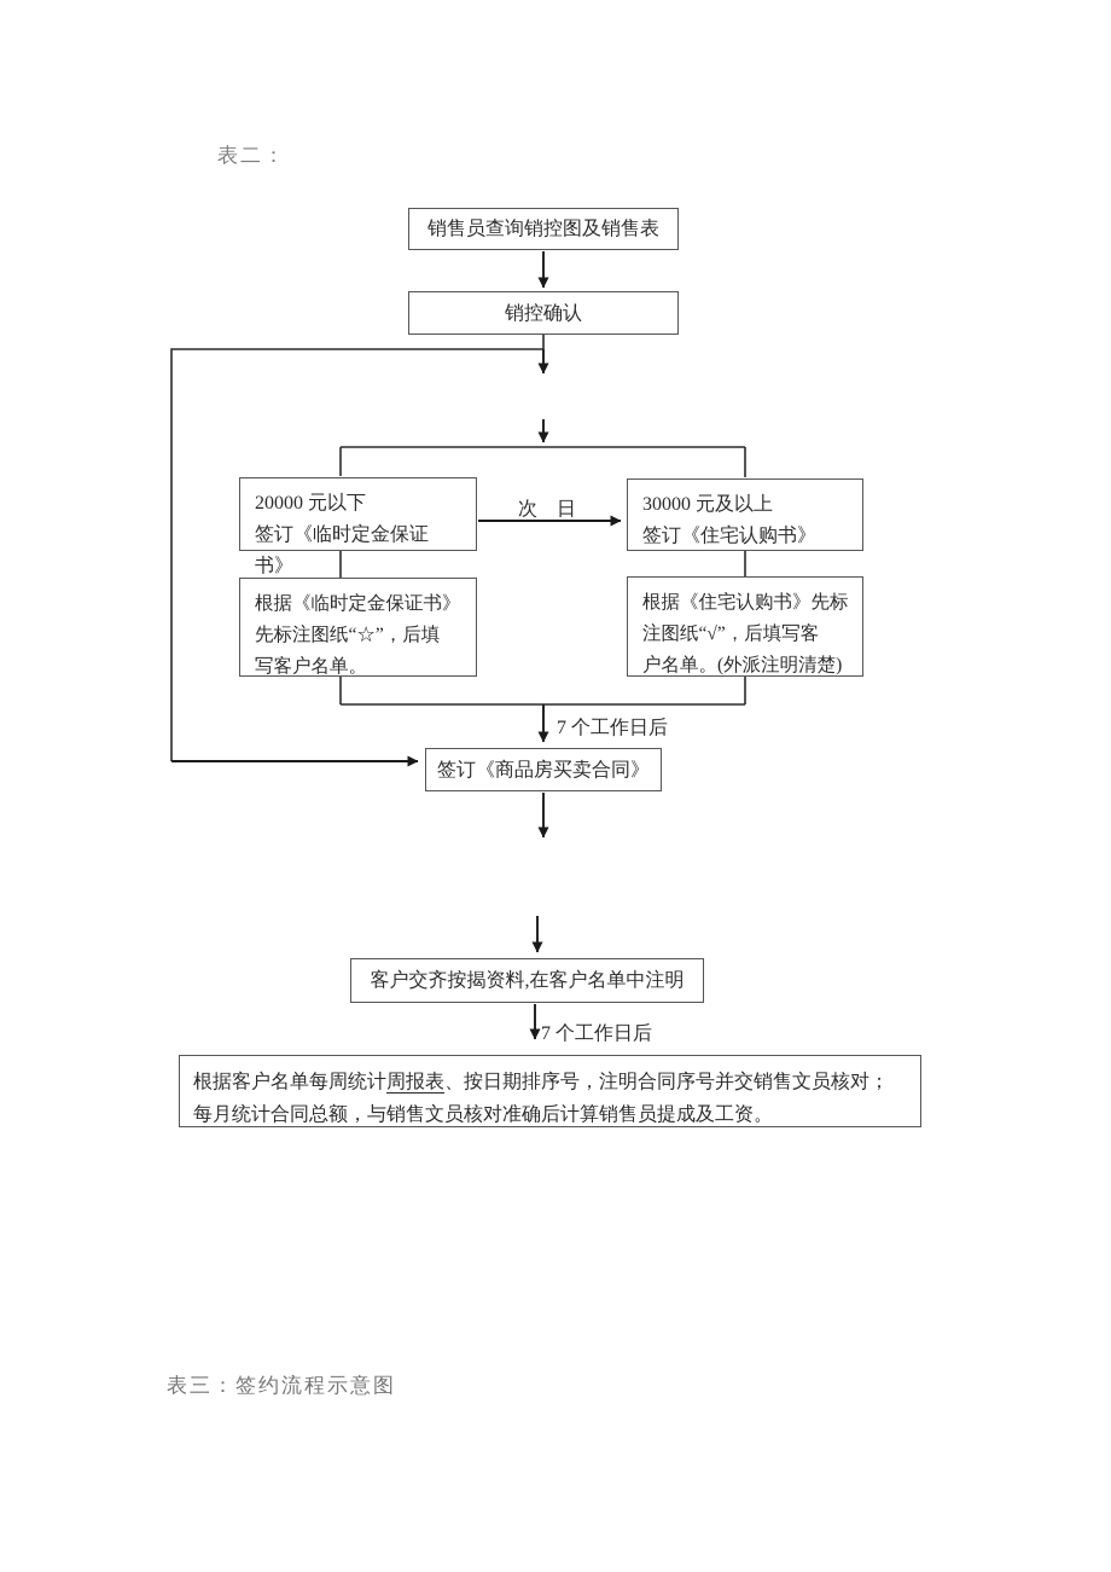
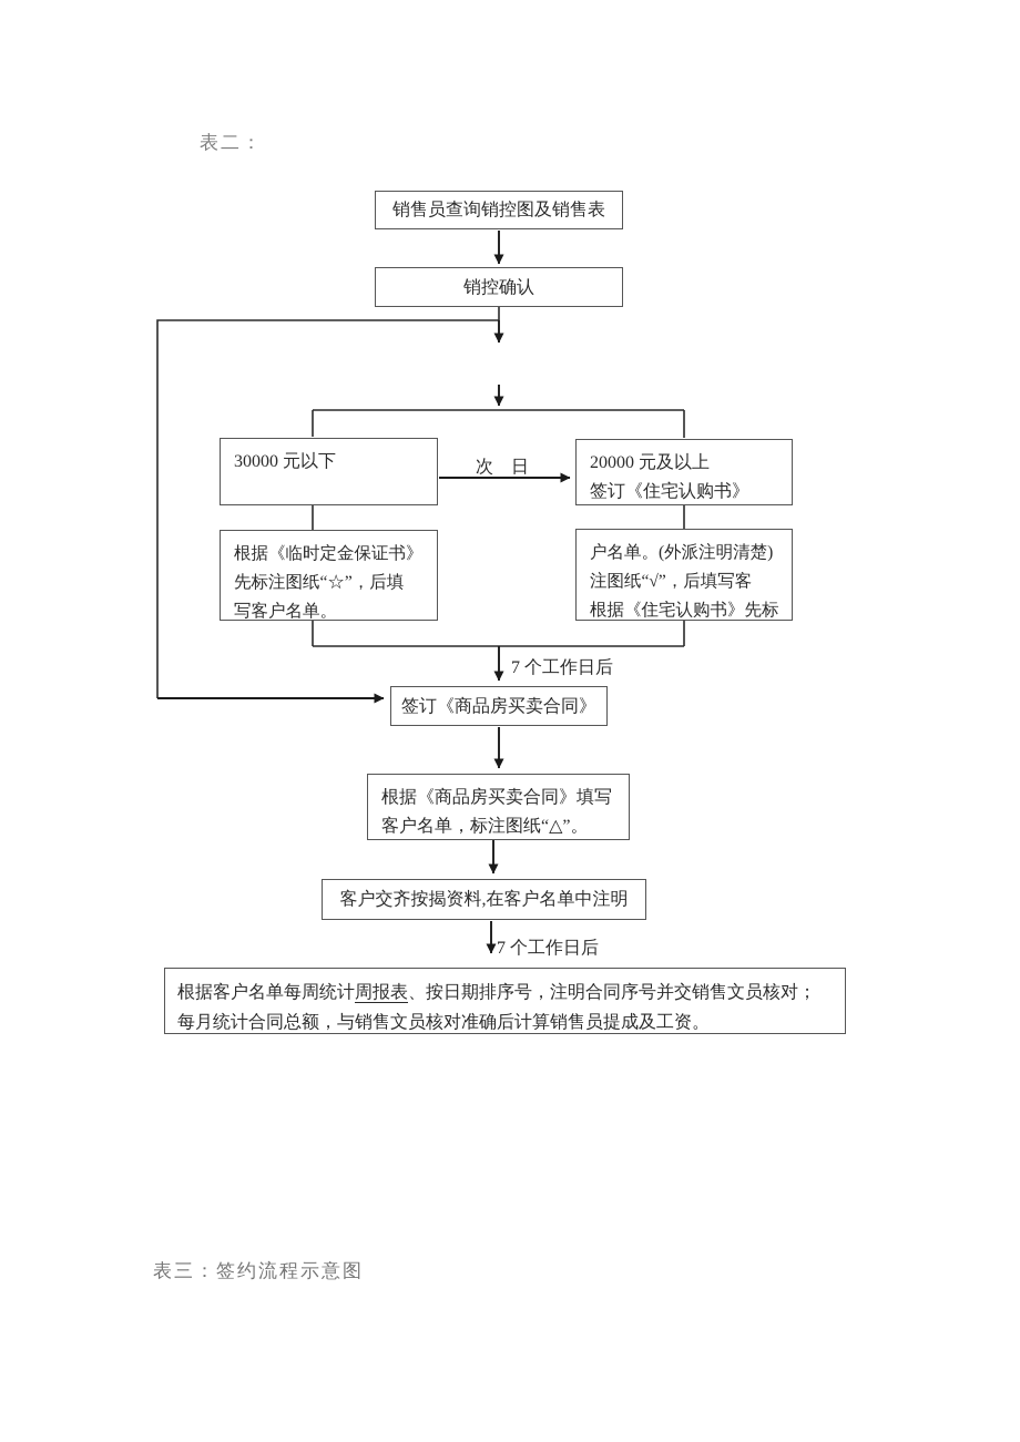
  表二：
  销售员查询销控图及销售表
  销控确认
- 20000 元以下
+ 30000 元以下
- 签订《临时定金保证书》
- 30000 元及以上
+ 20000 元及以上
  签订《住宅认购书》
  根据《临时定金保证书》
  先标注图纸“☆”，后填
  写客户名单。
- 根据《住宅认购书》先标
+ 户名单。(外派注明清楚)
  注图纸“√”，后填写客
- 户名单。(外派注明清楚)
+ 根据《住宅认购书》先标
  签订《商品房买卖合同》
+ 根据《商品房买卖合同》填写
+ 客户名单，标注图纸“△”。
  客户交齐按揭资料,在客户名单中注明
  根据客户名单每周统计周报表、按日期排序号，注明合同序号并交销售文员核对；每月统计合同总额，与销售文员核对准确后计算销售员提成及工资。
  次 日
  7 个工作日后
  7 个工作日后
  表三：签约流程示意图
